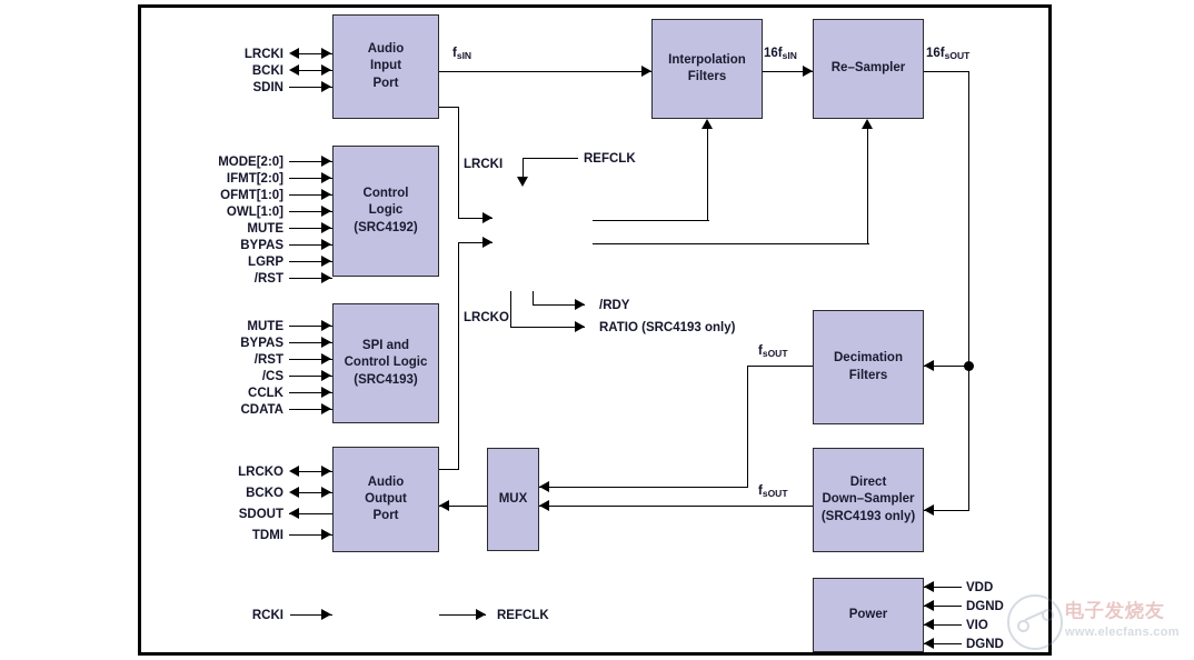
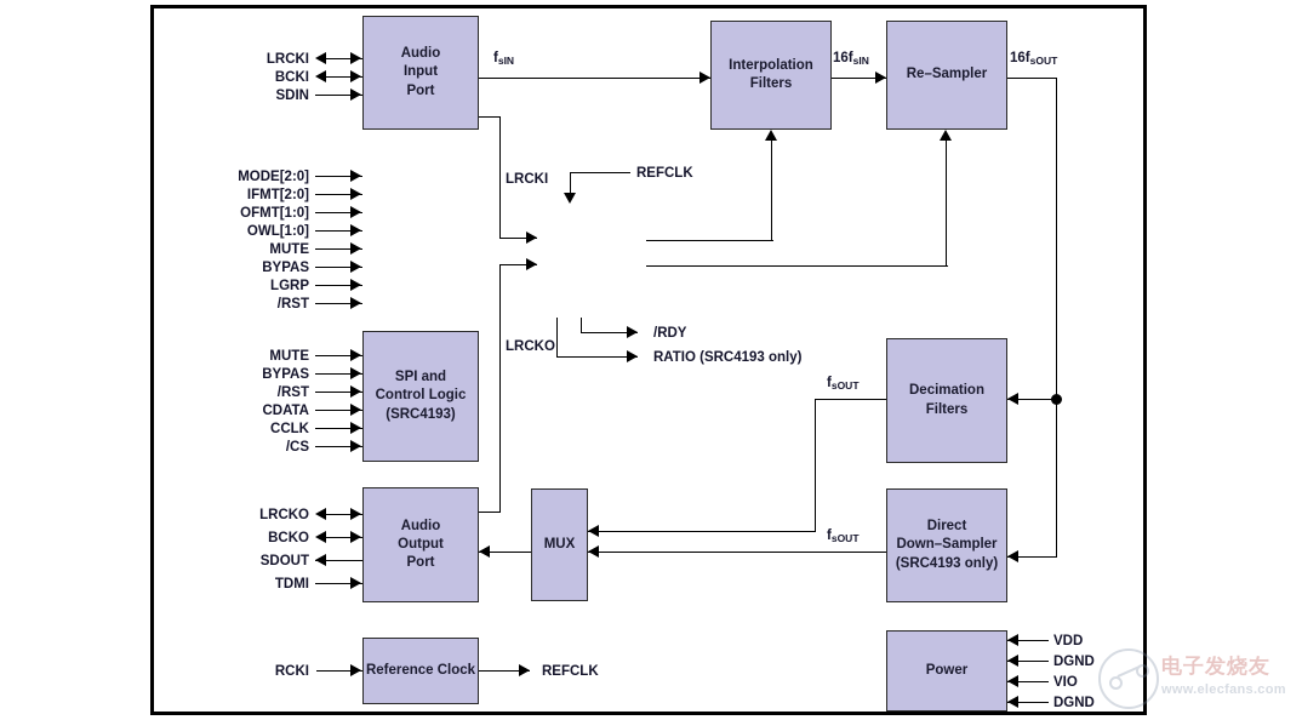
  Audio
  Input
  Port
- Control
- Logic
- (SRC4192)
  SPI and
  Control Logic
  (SRC4193)
  Audio
  Output
  Port
+ Reference Clock
  MUX
  Interpolation
  Filters
  Re–Sampler
  Decimation
  Filters
  Direct
  Down–Sampler
  (SRC4193 only)
  Power
  LRCKI
  BCKI
  SDIN
  MODE[2:0]
  IFMT[2:0]
  OFMT[1:0]
  OWL[1:0]
  MUTE
  BYPAS
  LGRP
  /RST
  MUTE
  BYPAS
  /RST
- /CS
+ CDATA
  CCLK
- CDATA
+ /CS
  LRCKO
  BCKO
  SDOUT
  TDMI
  RCKI
  REFCLK
  VDD
  DGND
  VIO
  DGND
  fsIN
  16fsIN
  16fsOUT
  LRCKI
  LRCKO
  REFCLK
  /RDY
  RATIO (SRC4193 only)
  fsOUT
  fsOUT
  电子发烧友
  www.elecfans.com
